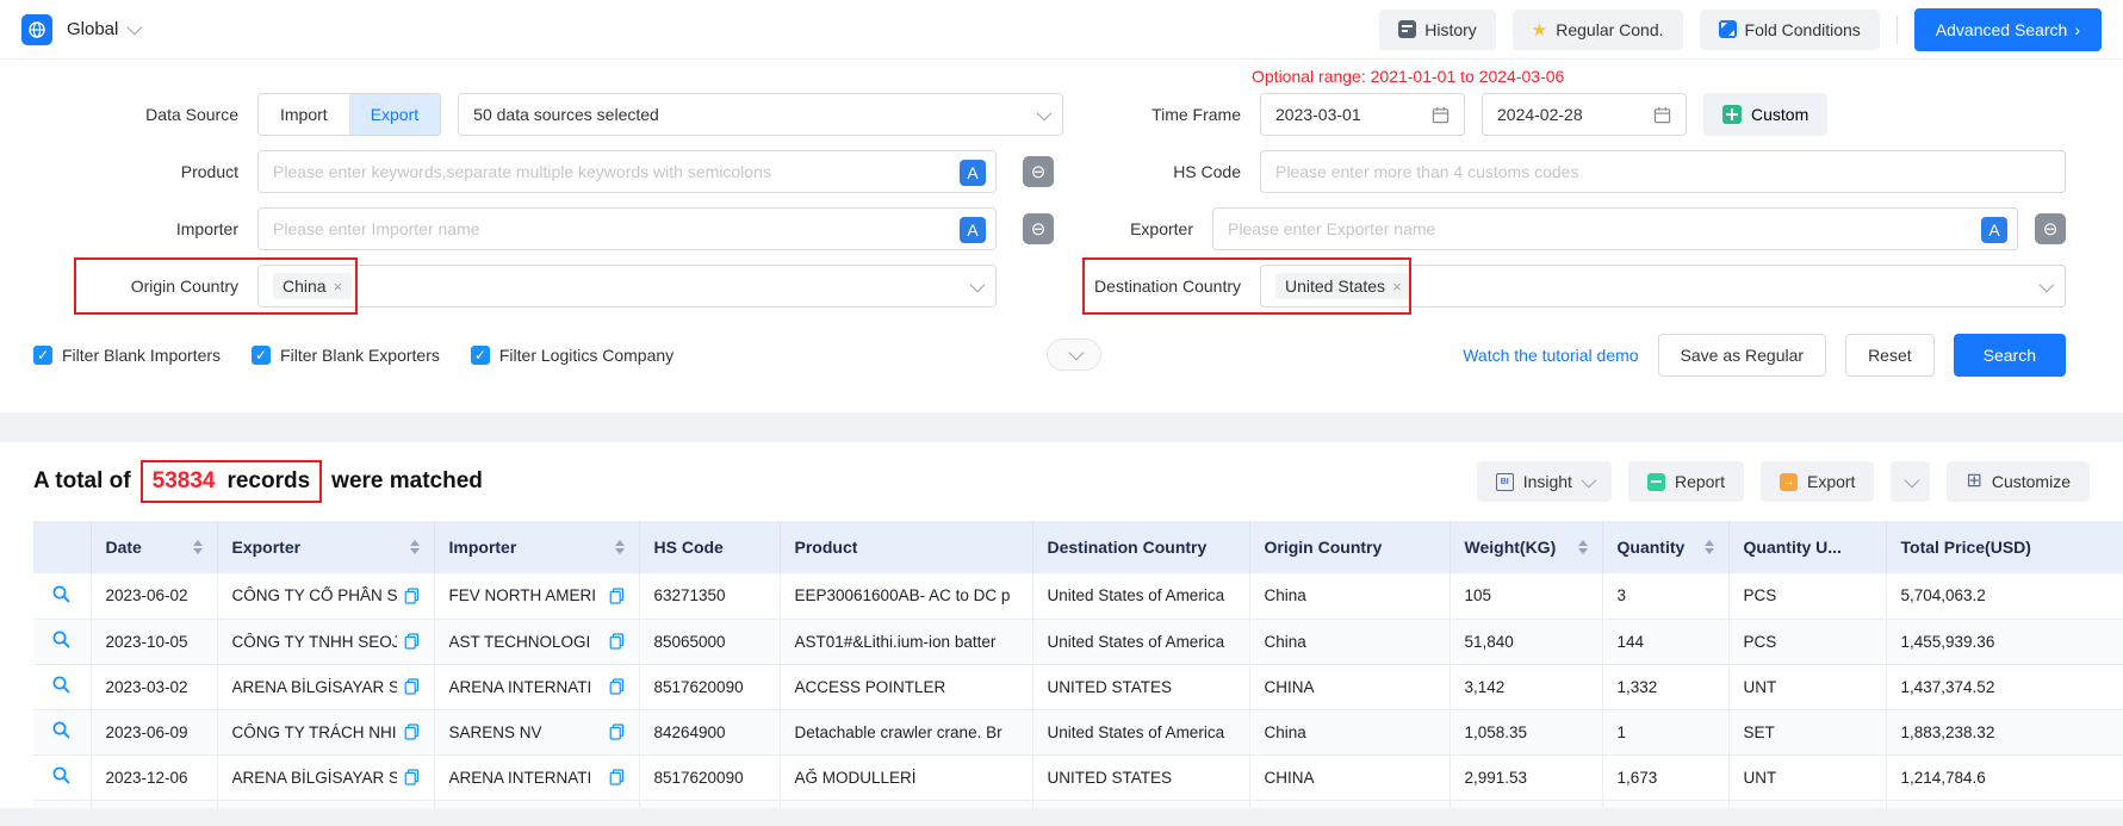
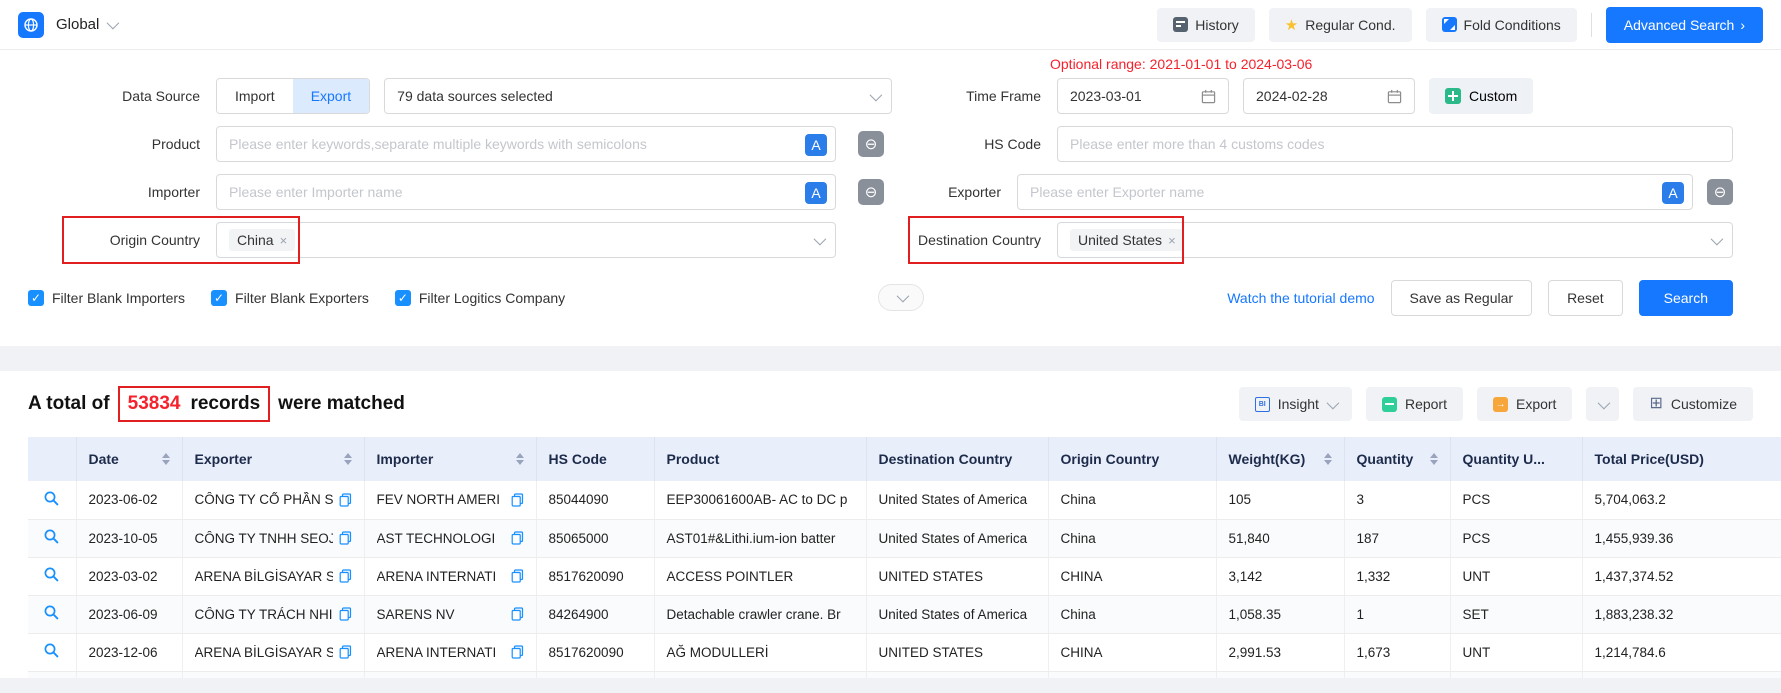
  Global
  History
  ★
  Regular Cond.
  Fold Conditions
  Advanced Search
  ›
  Optional range: 2021-01-01 to 2024-03-06
  Data Source
  Import
  Export
- 50 data sources selected
+ 79 data sources selected
  Time Frame
  2023-03-01
  2024-02-28
  Custom
  Product
  Please enter keywords,separate multiple keywords with semicolons
  A
  ⊖
  HS Code
  Please enter more than 4 customs codes
  Importer
  Please enter Importer name
  A
  ⊖
  Exporter
  Please enter Exporter name
  A
  ⊖
  Origin Country
  China
  ×
  Destination Country
  United States
  ×
  ✓
  Filter Blank Importers
  ✓
  Filter Blank Exporters
  ✓
  Filter Logitics Company
  Watch the tutorial demo
  Save as Regular
  Reset
  Search
  A total of
  53834
  records
  were matched
  Insight
  Report
  →
  Export
  ⊞
  Customize
  	Date	Exporter	Importer	HS Code	Product	Destination Country	Origin Country	Weight(KG)	Quantity	Quantity U...	Total Price(USD)
- 	2023-06-02	CÔNG TY CỔ PHẦN S	FEV NORTH AMERI	63271350	EEP30061600AB- AC to DC p	United States of America	China	105	3	PCS	5,704,063.2
+ 	2023-06-02	CÔNG TY CỔ PHẦN S	FEV NORTH AMERI	85044090	EEP30061600AB- AC to DC p	United States of America	China	105	3	PCS	5,704,063.2
- 	2023-10-05	CÔNG TY TNHH SEOJ	AST TECHNOLOGI	85065000	AST01#&Lithi.ium-ion batter	United States of America	China	51,840	144	PCS	1,455,939.36
+ 	2023-10-05	CÔNG TY TNHH SEOJ	AST TECHNOLOGI	85065000	AST01#&Lithi.ium-ion batter	United States of America	China	51,840	187	PCS	1,455,939.36
  	2023-03-02	ARENA BİLGİSAYAR S	ARENA INTERNATI	8517620090	ACCESS POINTLER	UNITED STATES	CHINA	3,142	1,332	UNT	1,437,374.52
  	2023-06-09	CÔNG TY TRÁCH NHI	SARENS NV	84264900	Detachable crawler crane. Br	United States of America	China	1,058.35	1	SET	1,883,238.32
  	2023-12-06	ARENA BİLGİSAYAR S	ARENA INTERNATI	8517620090	AĞ MODULLERİ	UNITED STATES	CHINA	2,991.53	1,673	UNT	1,214,784.6
